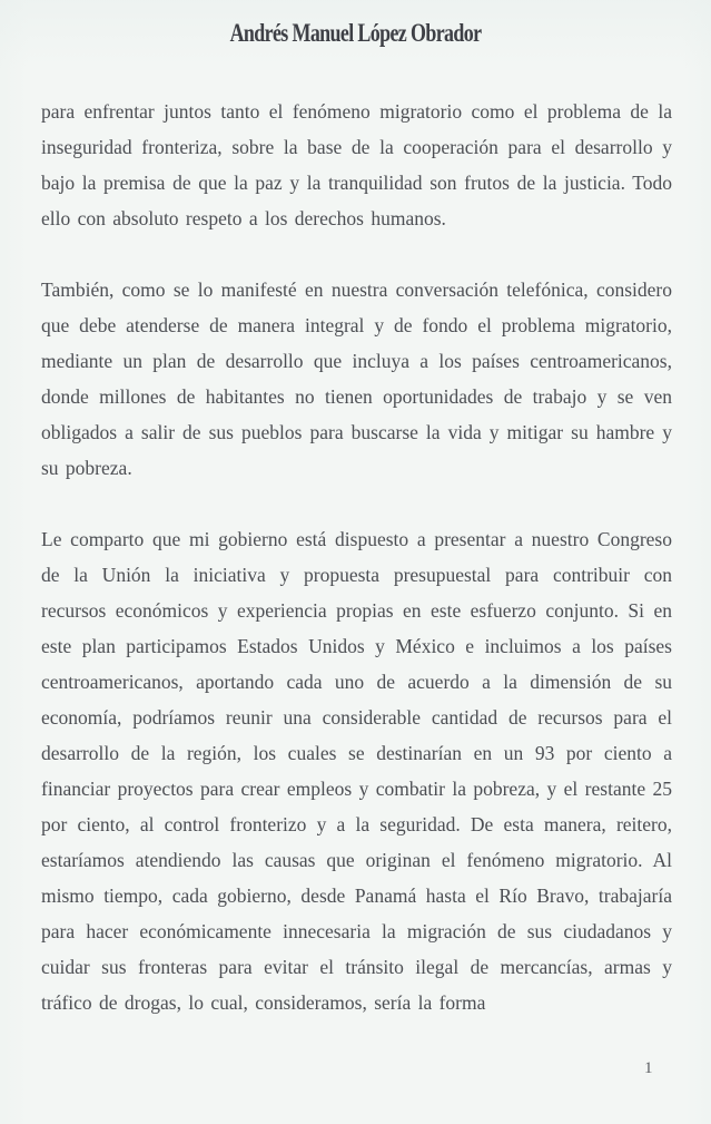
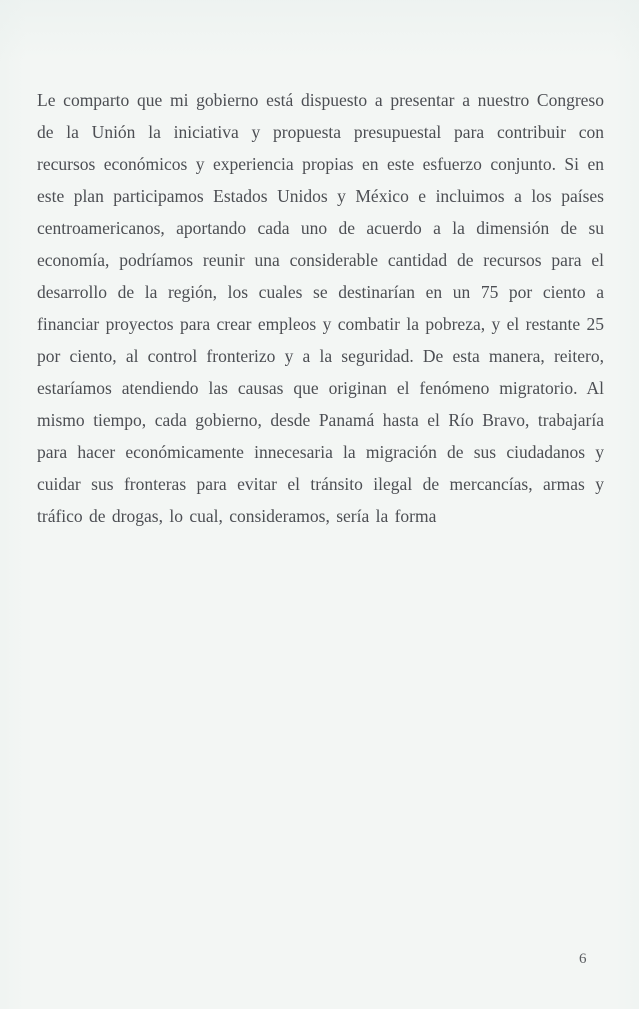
- Andrés Manuel López Obrador
- para enfrentar juntos tanto el fenómeno migratorio como el problema de la inseguridad fronteriza, sobre la base de la cooperación para el desarrollo y bajo la premisa de que la paz y la tranquilidad son frutos de la justicia. Todo ello con absoluto respeto a los derechos humanos.
- También, como se lo manifesté en nuestra conversación telefónica, considero que debe atenderse de manera integral y de fondo el problema migratorio, mediante un plan de desarrollo que incluya a los países centroamericanos, donde millones de habitantes no tienen oportunidades de trabajo y se ven obligados a salir de sus pueblos para buscarse la vida y mitigar su hambre y su pobreza.
- Le comparto que mi gobierno está dispuesto a presentar a nuestro Congreso de la Unión la iniciativa y propuesta presupuestal para contribuir con recursos económicos y experiencia propias en este esfuerzo conjunto. Si en este plan participamos Estados Unidos y México e incluimos a los países centroamericanos, aportando cada uno de acuerdo a la dimensión de su economía, podríamos reunir una considerable cantidad de recursos para el desarrollo de la región, los cuales se destinarían en un 93 por ciento a financiar proyectos para crear empleos y combatir la pobreza, y el restante 25 por ciento, al control fronterizo y a la seguridad. De esta manera, reitero, estaríamos atendiendo las causas que originan el fenómeno migratorio. Al mismo tiempo, cada gobierno, desde Panamá hasta el Río Bravo, trabajaría para hacer económicamente innecesaria la migración de sus ciudadanos y cuidar sus fronteras para evitar el tránsito ilegal de mercancías, armas y tráfico de drogas, lo cual, consideramos, sería la forma
+ Le comparto que mi gobierno está dispuesto a presentar a nuestro Congreso de la Unión la iniciativa y propuesta presupuestal para contribuir con recursos económicos y experiencia propias en este esfuerzo conjunto. Si en este plan participamos Estados Unidos y México e incluimos a los países centroamericanos, aportando cada uno de acuerdo a la dimensión de su economía, podríamos reunir una considerable cantidad de recursos para el desarrollo de la región, los cuales se destinarían en un 75 por ciento a financiar proyectos para crear empleos y combatir la pobreza, y el restante 25 por ciento, al control fronterizo y a la seguridad. De esta manera, reitero, estaríamos atendiendo las causas que originan el fenómeno migratorio. Al mismo tiempo, cada gobierno, desde Panamá hasta el Río Bravo, trabajaría para hacer económicamente innecesaria la migración de sus ciudadanos y cuidar sus fronteras para evitar el tránsito ilegal de mercancías, armas y tráfico de drogas, lo cual, consideramos, sería la forma
- 1
+ 6
